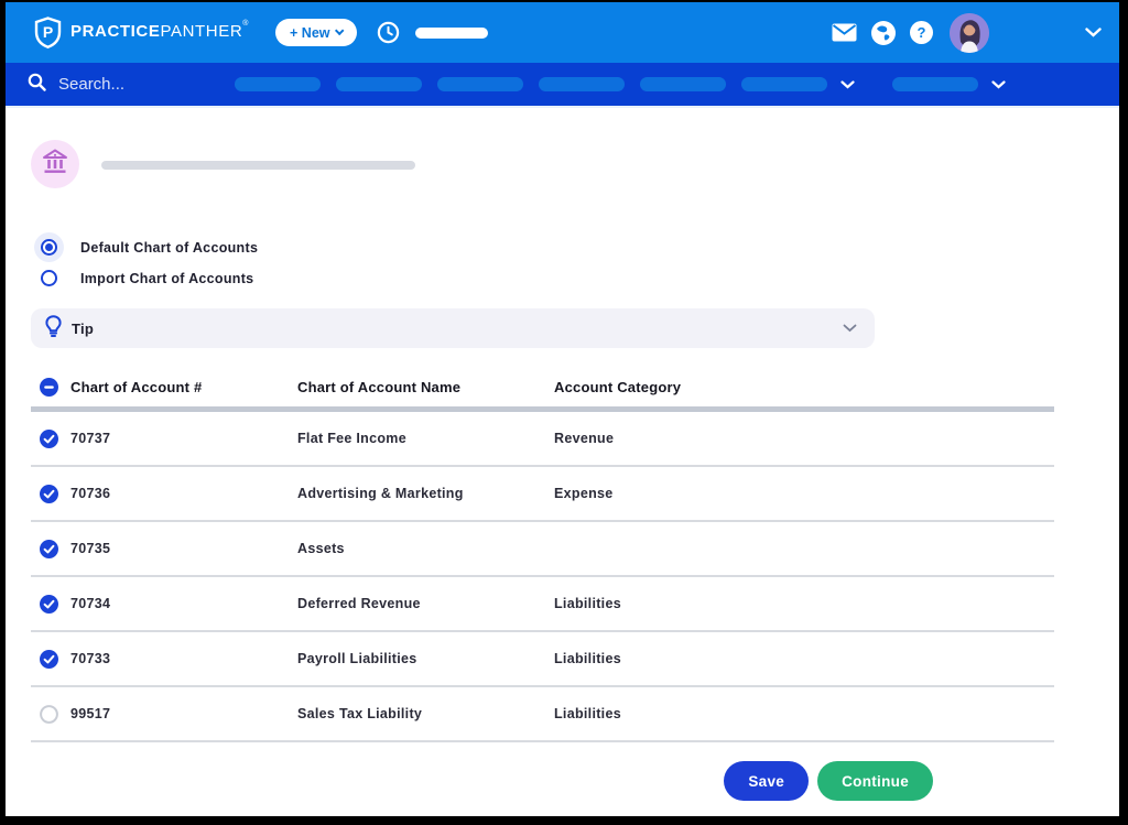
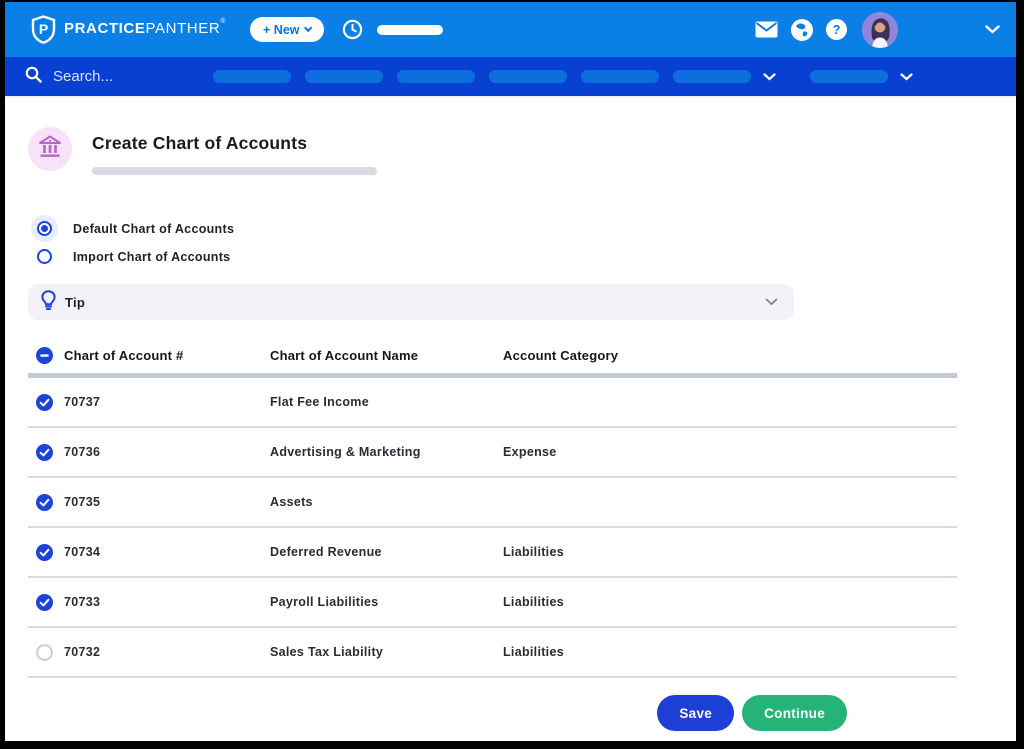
  P
  PRACTICEPANTHER
  + New
  ?
  Search...
+ Create Chart of Accounts
  Default Chart of Accounts
  Import Chart of Accounts
  Tip
  Chart of Account #
  Chart of Account Name
  Account Category
  70737
  Flat Fee Income
- Revenue
  70736
  Advertising & Marketing
  Expense
  70735
  Assets
  70734
  Deferred Revenue
  Liabilities
  70733
  Payroll Liabilities
  Liabilities
- 99517
+ 70732
  Sales Tax Liability
  Liabilities
  Save
  Continue
